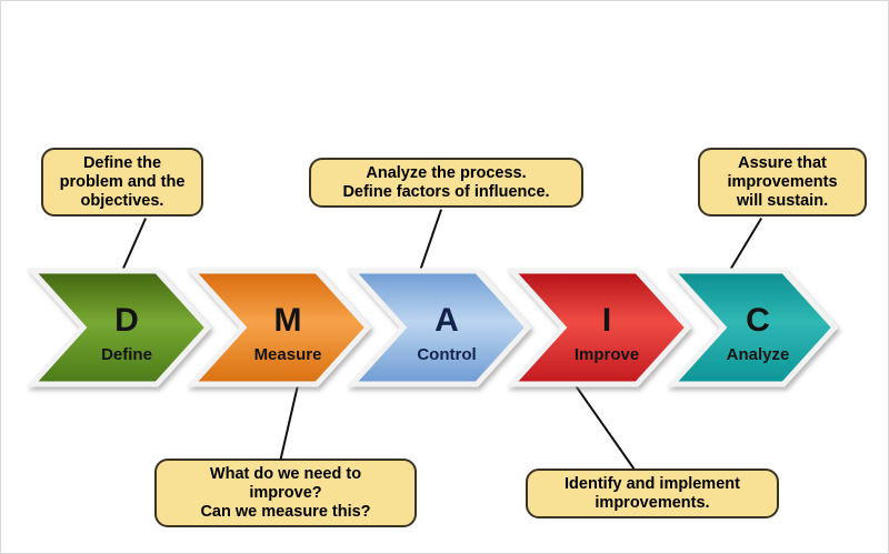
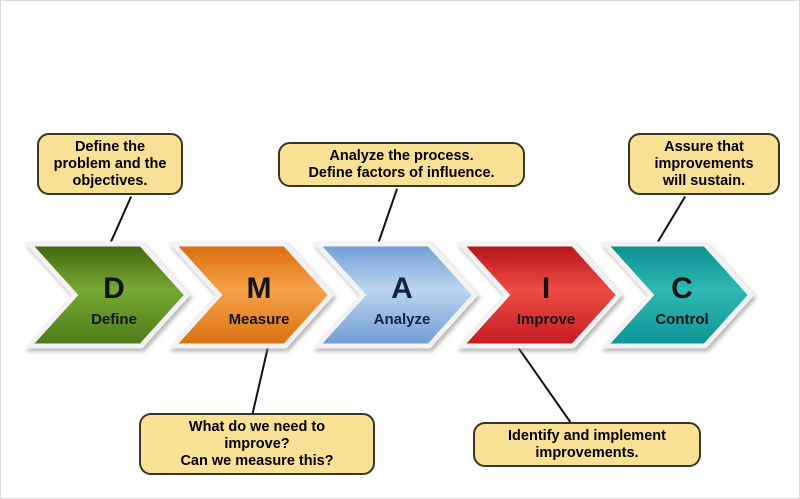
  Define the
  problem and the
  objectives.
  Analyze the process.
  Define factors of influence.
  Assure that
  improvements
  will sustain.
  What do we need to
  improve?
  Can we measure this?
  Identify and implement
  improvements.
  D
  Define
  M
  Measure
  A
- Control
+ Analyze
  I
  Improve
  C
- Analyze
+ Control
